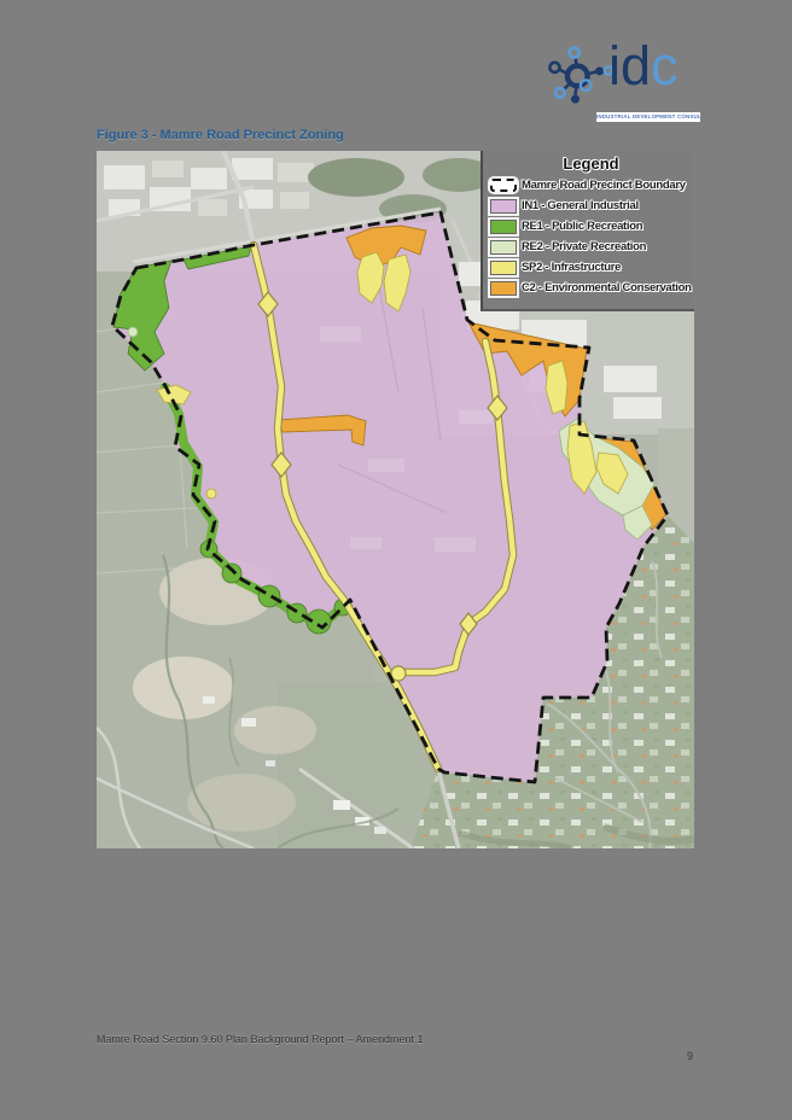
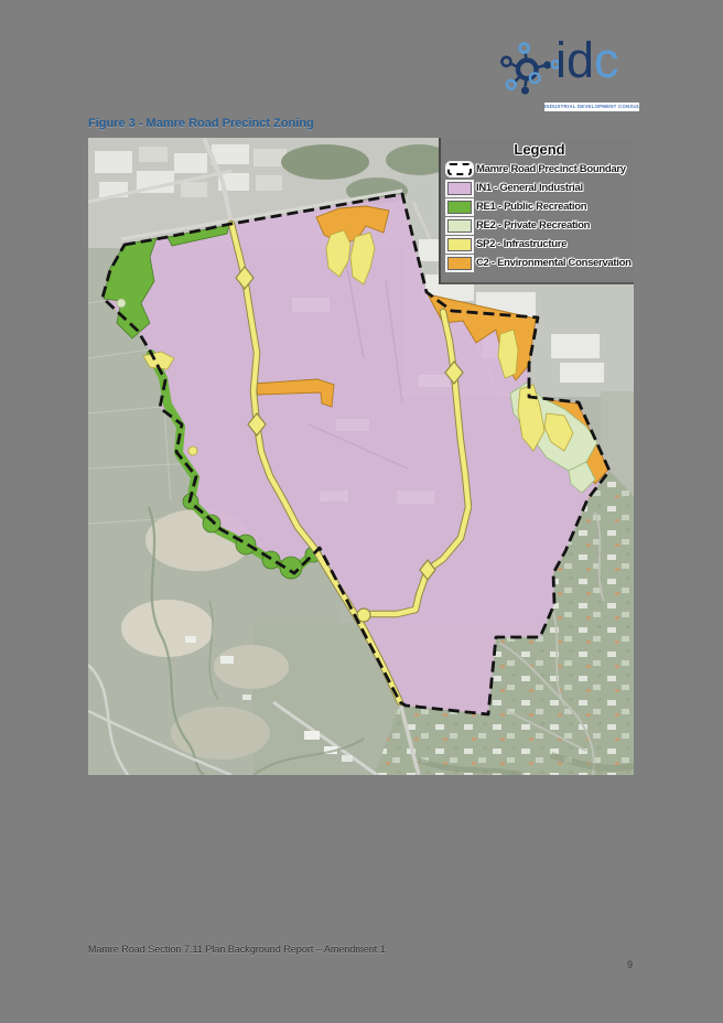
  idc
  Figure 3 - Mamre Road Precinct Zoning
  Legend
  Mamre Road Precinct Boundary
  IN1 - General Industrial
  RE1 - Public Recreation
  RE2 - Private Recreation
  SP2 - Infrastructure
  C2 - Environmental Conservation
- Mamre Road Section 9.60 Plan Background Report – Amendment 1
+ Mamre Road Section 7.11 Plan Background Report – Amendment 1
  9
